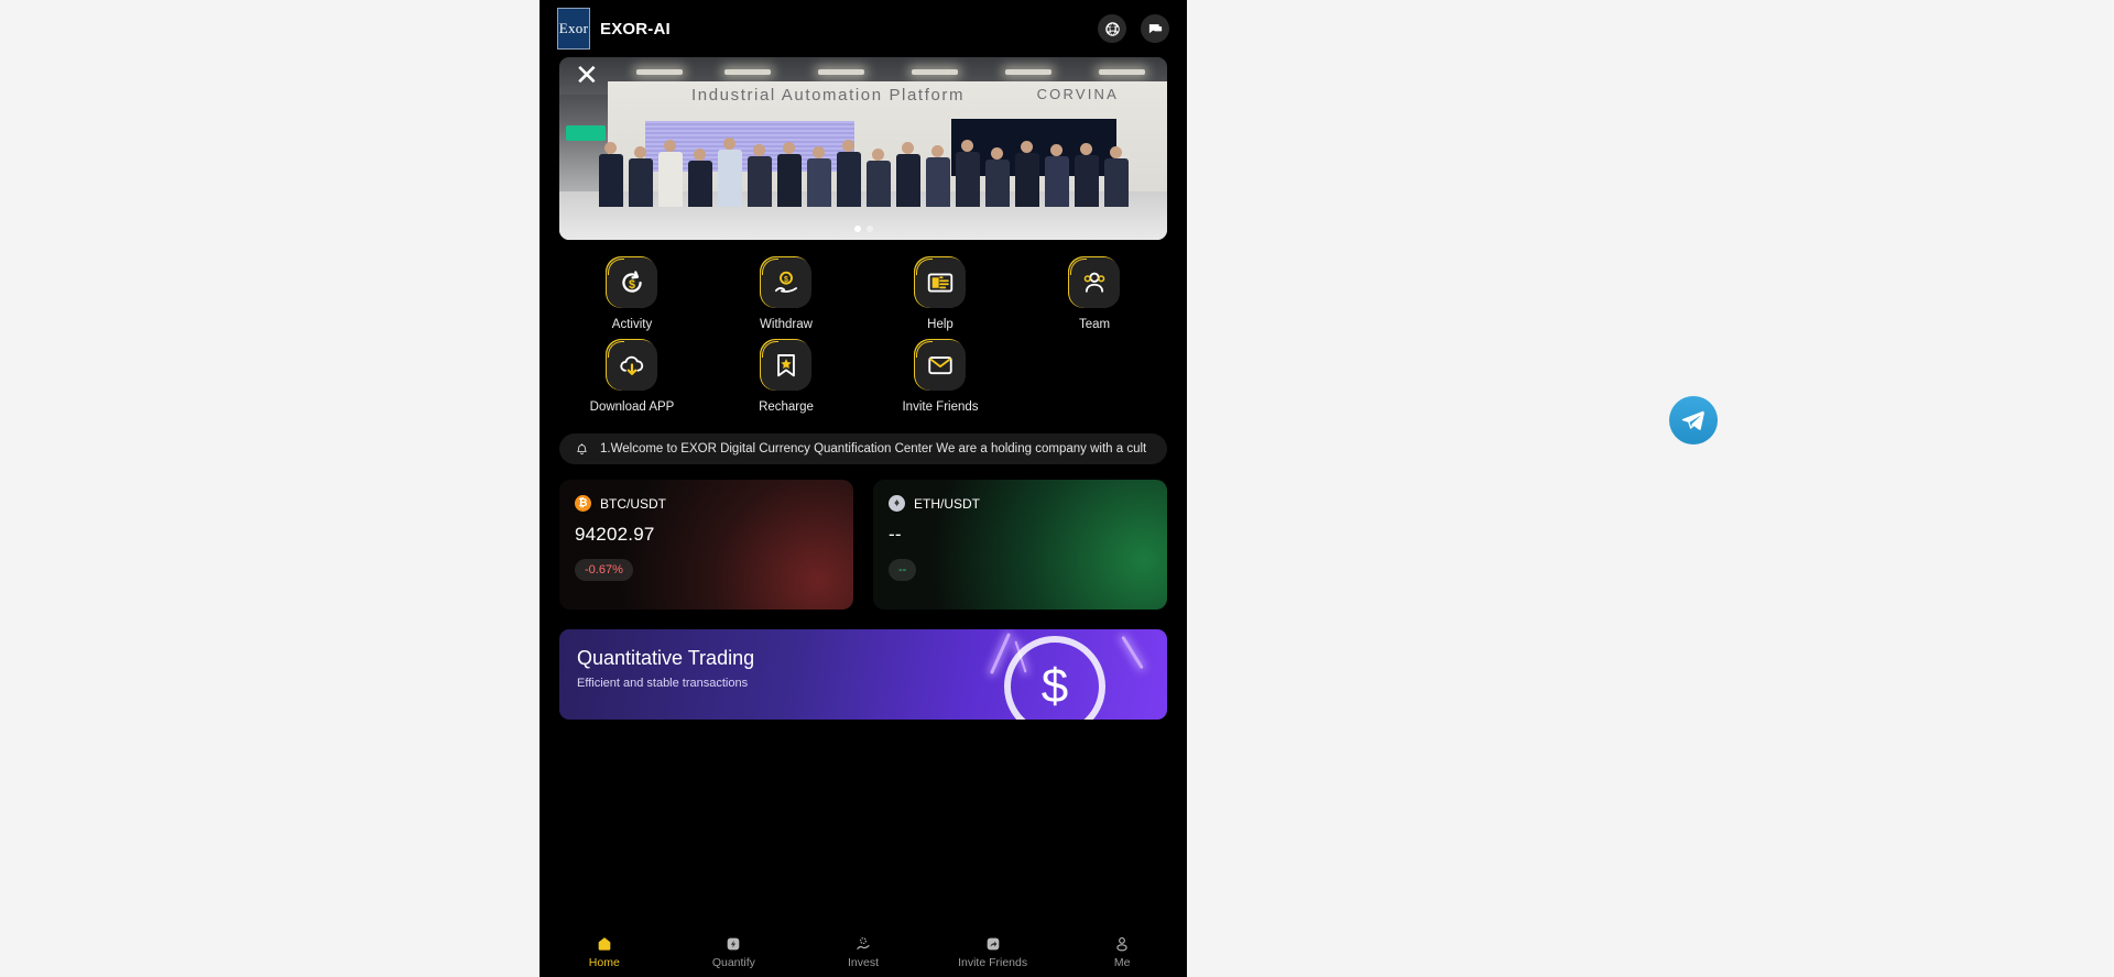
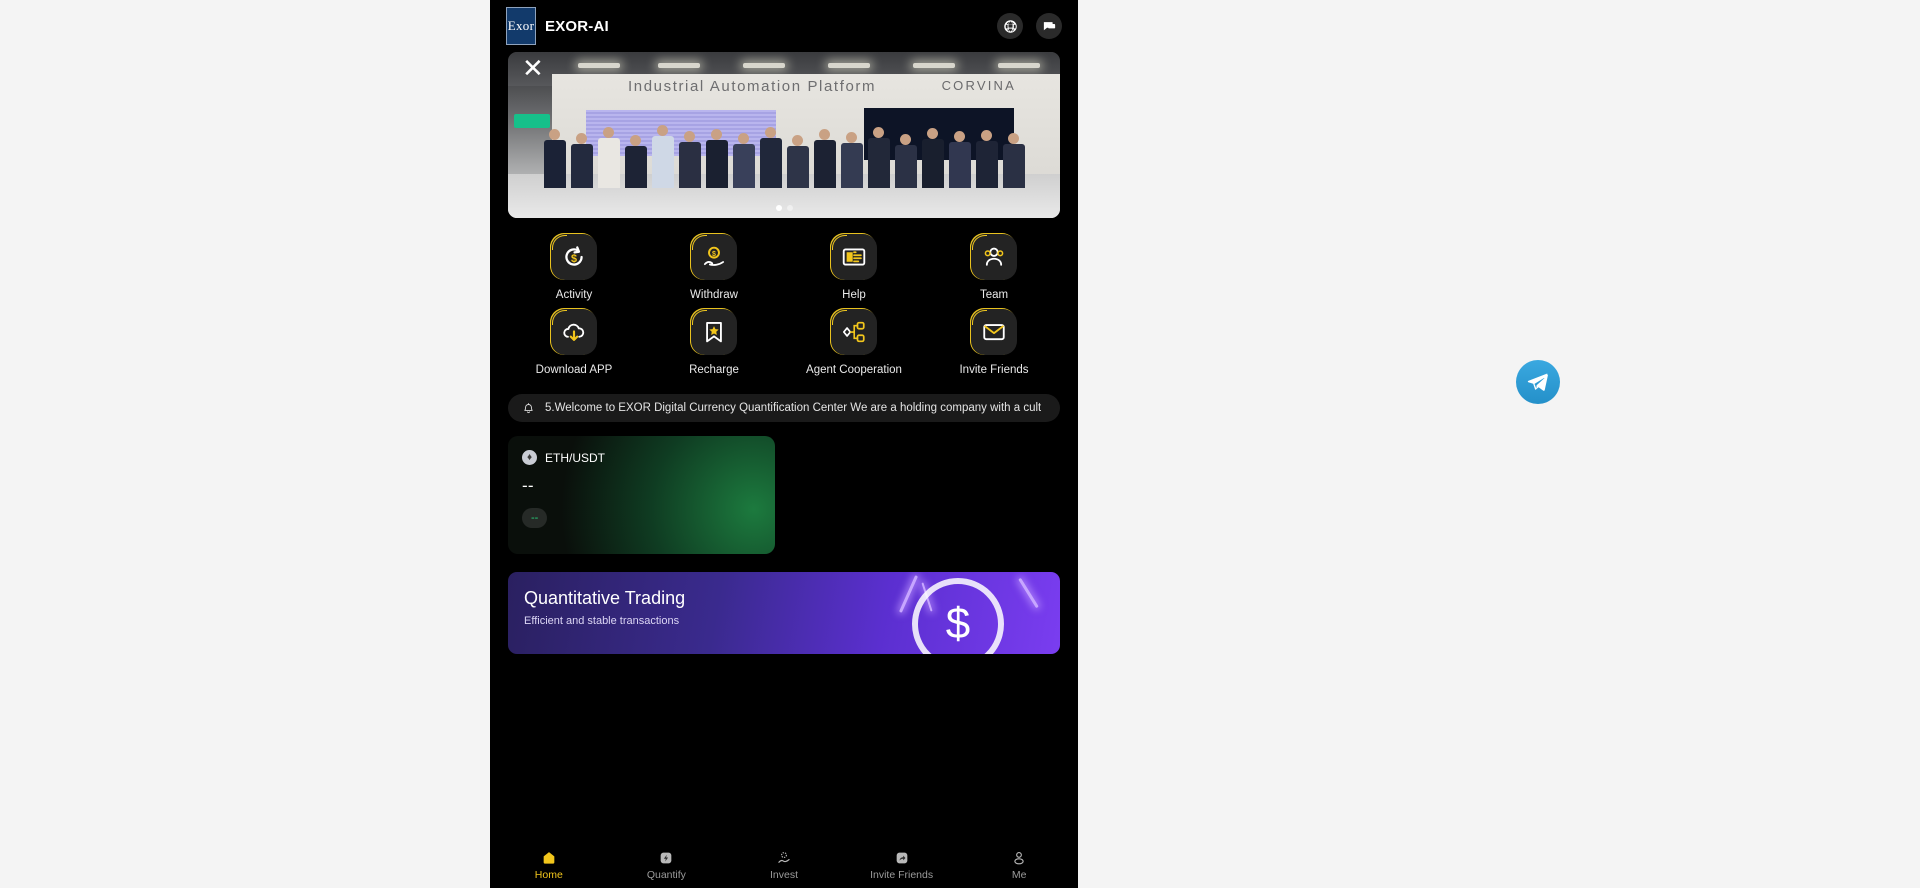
  Exor
  EXOR-AI
  Industrial Automation Platform
  CORVINA
  ✕
  $
  Activity
  Withdraw
  Help
  Team
  Download APP
  Recharge
+ Agent Cooperation
  Invite Friends
- 1.Welcome to EXOR Digital Currency Quantification Center We are a holding company with a cult
+ 5.Welcome to EXOR Digital Currency Quantification Center We are a holding company with a cult
- ₿
- BTC/USDT
- 94202.97
- -0.67%
  ♦
  ETH/USDT
  --
  --
  Quantitative Trading
  Efficient and stable transactions
  $
  Home
  Quantify
  Invest
  Invite Friends
  Me
